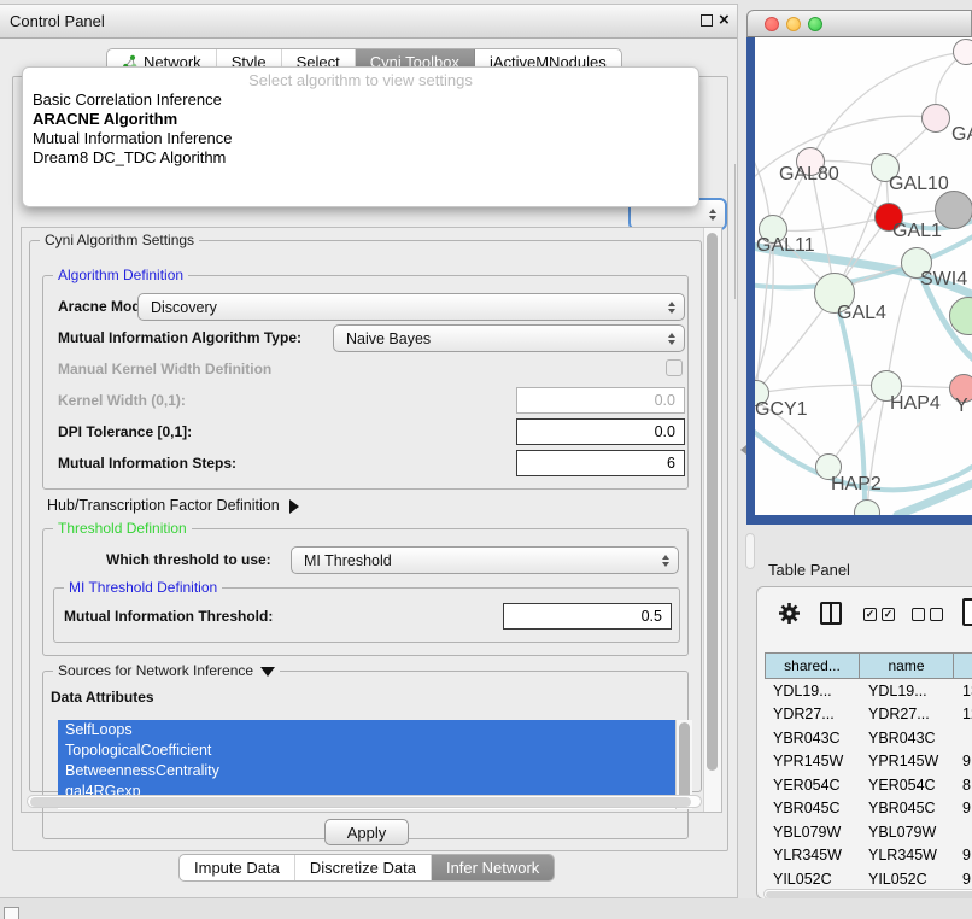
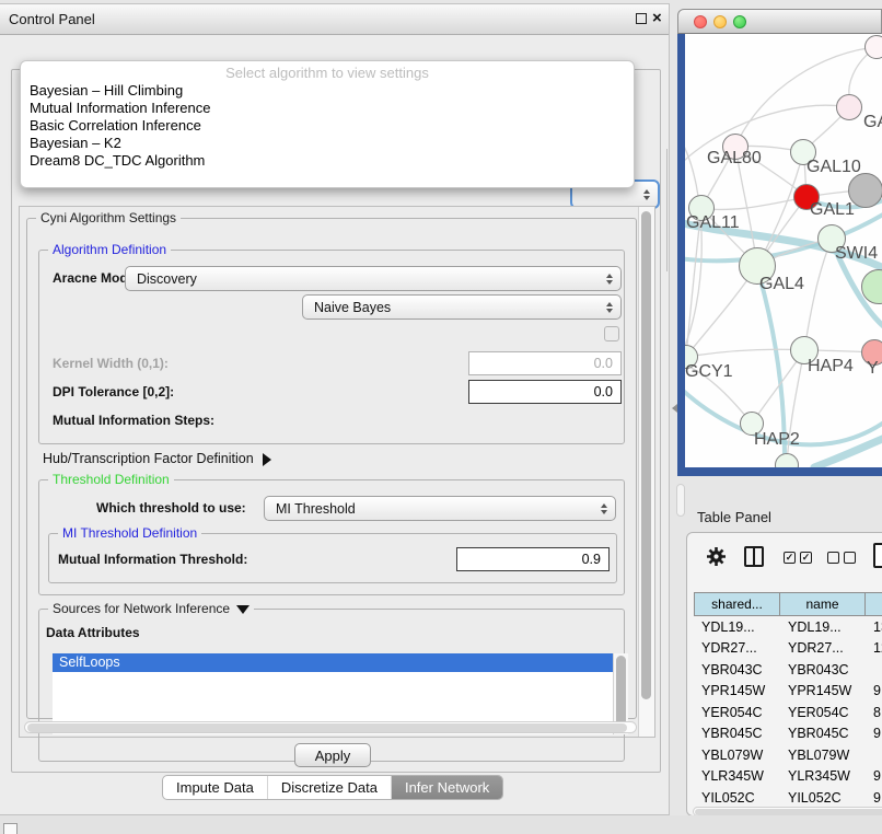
  Control Panel
  ×
- Network
- Style
- Select
- Cyni Toolbox
- jActiveMNodules
  Cyni Algorithm Settings
  Algorithm Definition
  Aracne Mo
  Discovery
- Mutual Information Algorithm Type:
  Naive Bayes
- Manual Kernel Width Definition
  Kernel Width (0,1):
  0.0
- DPI Tolerance [0,1]:
+ DPI Tolerance [0,2]:
  0.0
  Mutual Information Steps:
- 6
  Hub/Transcription Factor Definition
  Threshold Definition
  Which threshold to use:
  MI Threshold
  MI Threshold Definition
  Mutual Information Threshold:
- 0.5
+ 0.9
  Sources for Network Inference
  Data Attributes
  SelfLoops
- TopologicalCoefficient
- BetweennessCentrality
- gal4RGexp
  Apply
  Impute Data
  Discretize Data
  Infer Network
  Select algorithm to view settings
+ Bayesian – Hill Climbing
- Basic Correlation Inference
+ Mutual Information Inference
- ARACNE Algorithm
- Mutual Information Inference
+ Basic Correlation Inference
+ Bayesian – K2
  Dream8 DC_TDC Algorithm
  GAL80
  GAL10
  GAL1
  GAL11
  SWI4
  GAL4
  GCY1
  HAP4
  Y
  HAP2
  Table Panel
  ✓
  ✓
  shared...
  name
  YDL19...
  YDL19...
  YDR27...
  YDR27...
  YBR043C
  YBR043C
  YPR145W
  YPR145W
  YER054C
  YER054C
  YBR045C
  YBR045C
  YBL079W
  YBL079W
  YLR345W
  YLR345W
  YIL052C
  YIL052C
  9
